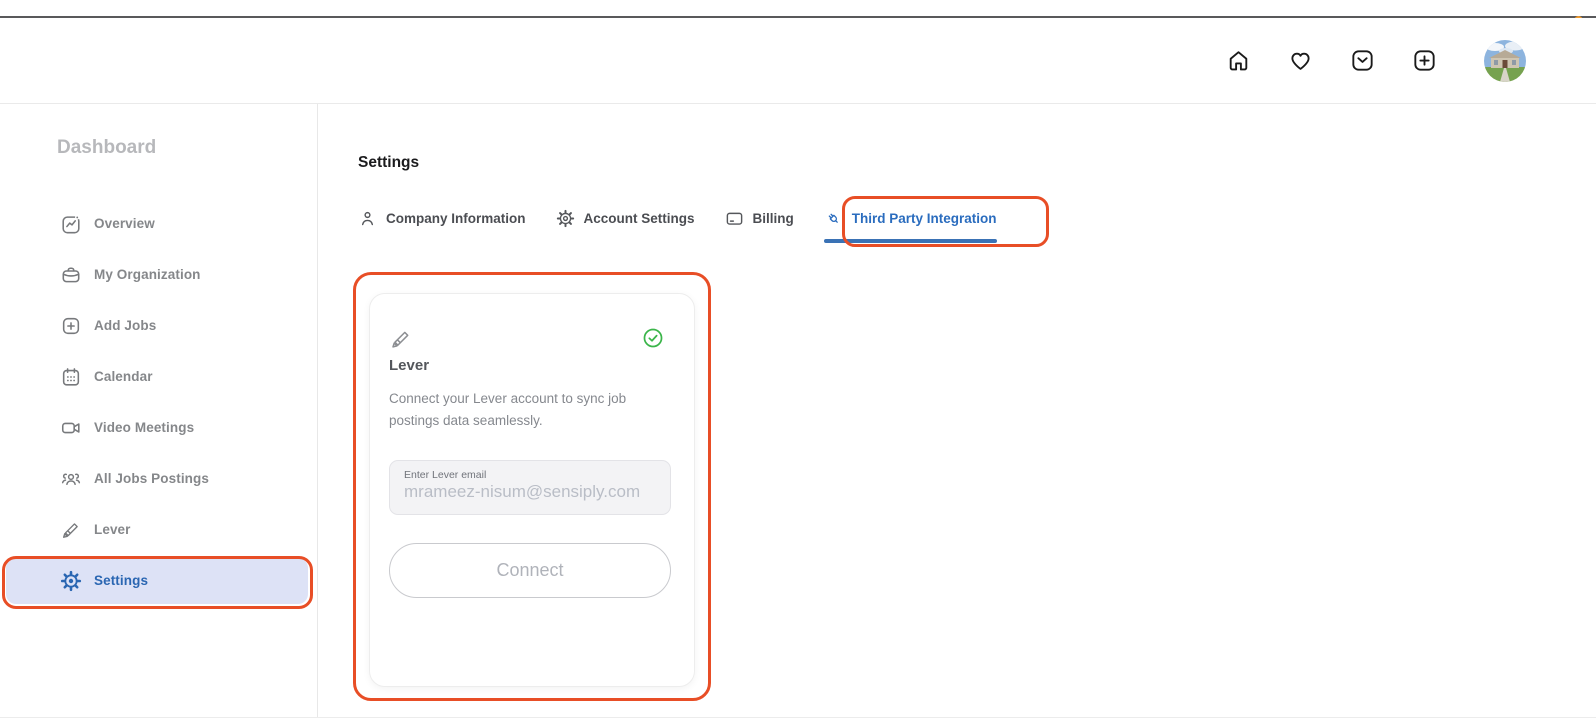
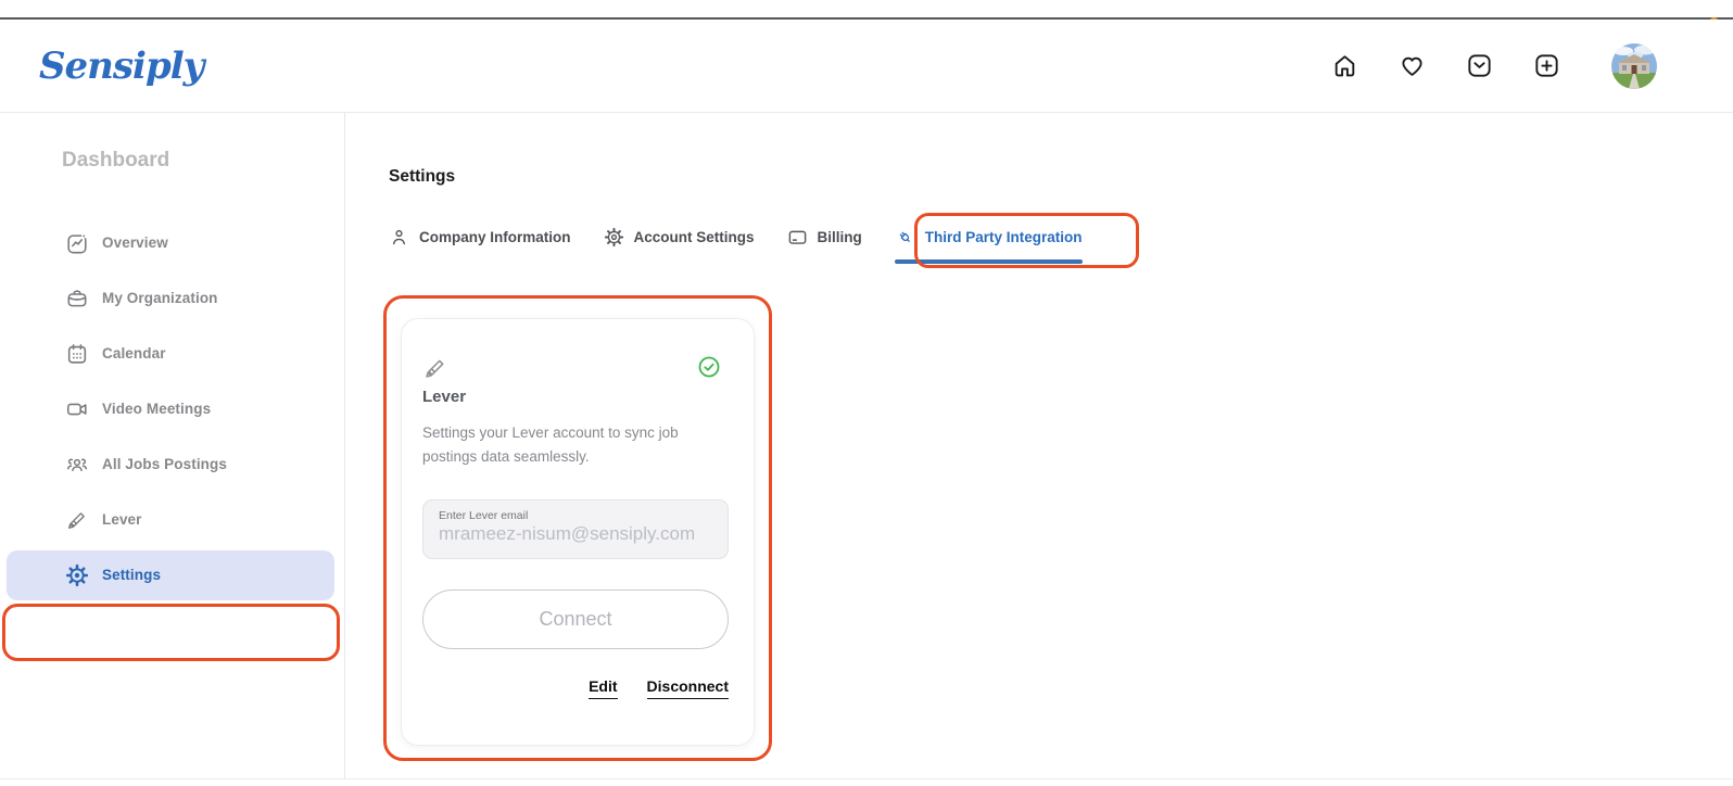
+ Sensiply
  Dashboard
  Overview
  My Organization
- Add Jobs
  Calendar
  Video Meetings
  All Jobs Postings
  Lever
  Settings
  Settings
  Company Information
  Account Settings
  Billing
  Third Party Integration
  Lever
- Connect your Lever account to sync job postings data seamlessly.
+ Settings your Lever account to sync job postings data seamlessly.
  Enter Lever email
  mrameez-nisum@sensiply.com
  Connect
+ Edit
+ Disconnect
